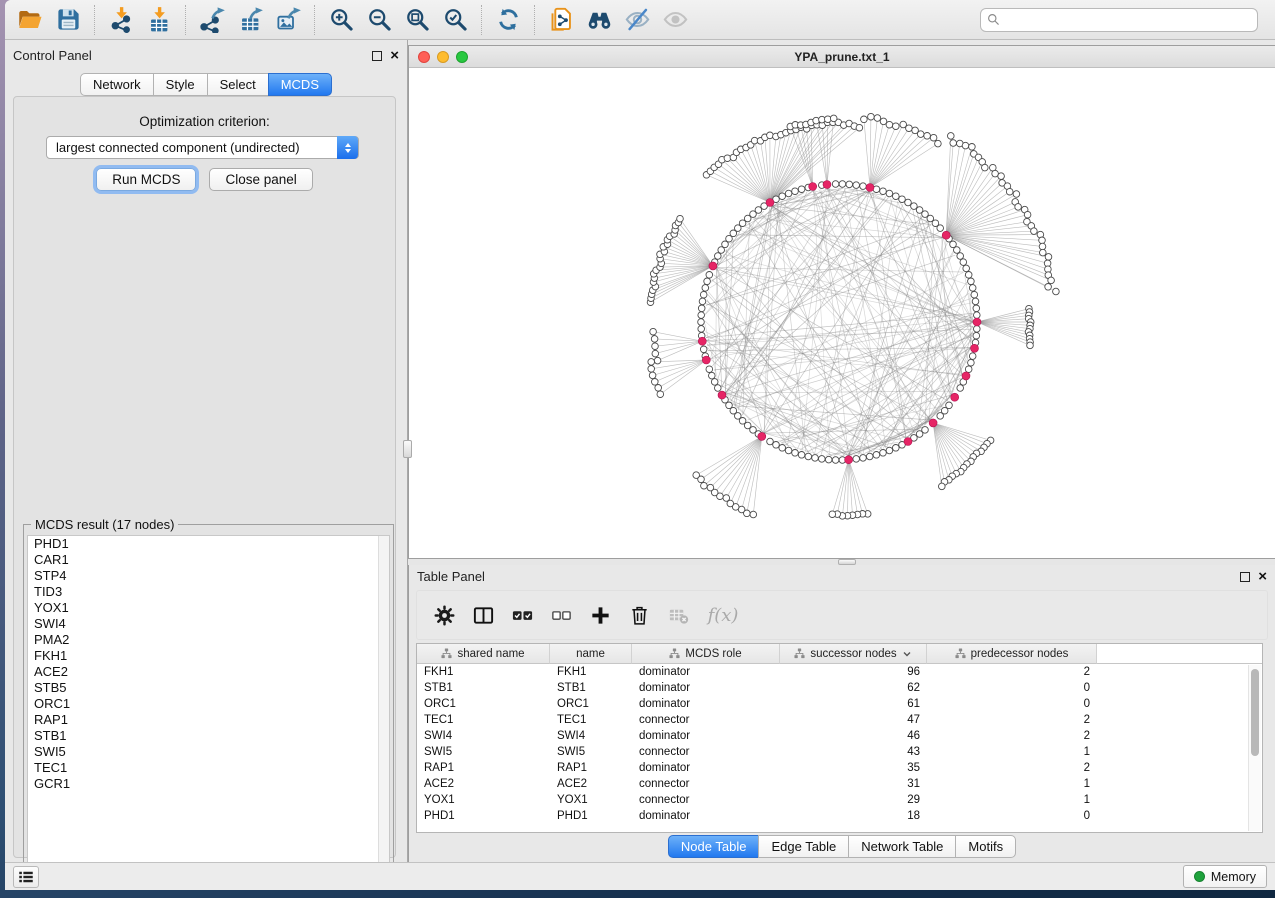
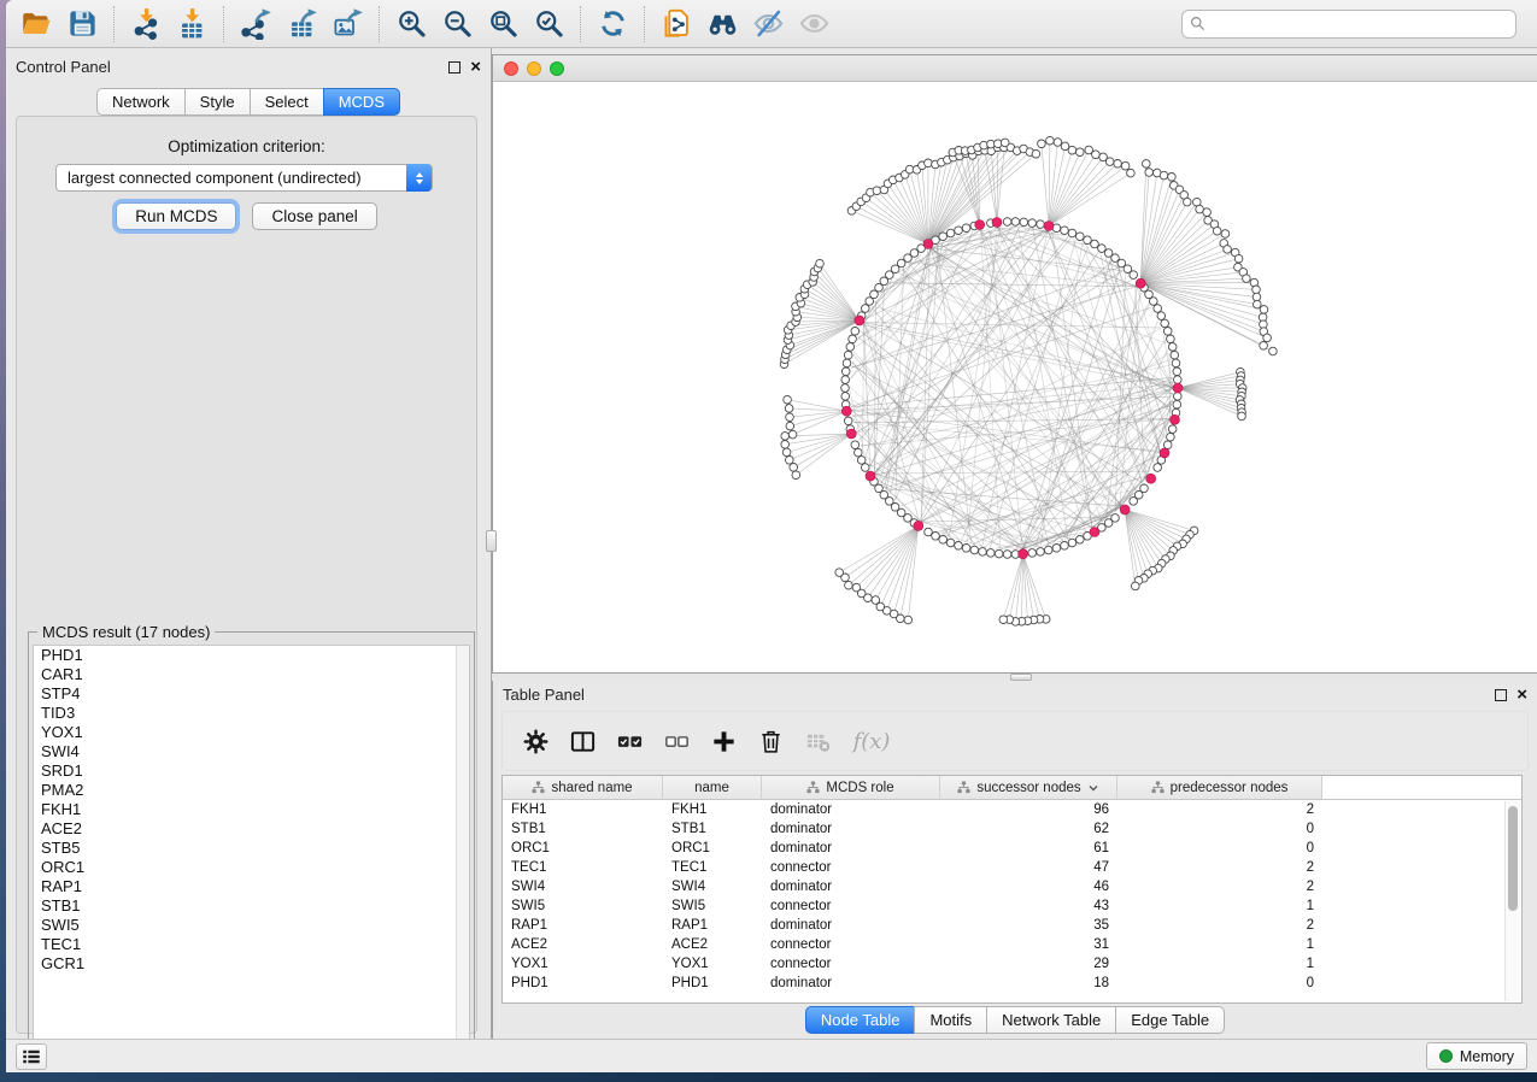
  Control Panel
  ×
  Network
  Style
  Select
  MCDS
  Optimization criterion:
  largest connected component (undirected)
  Run MCDS
  Close panel
  MCDS result (17 nodes)
  PHD1
  CAR1
  STP4
  TID3
  YOX1
  SWI4
+ SRD1
  PMA2
  FKH1
  ACE2
  STB5
  ORC1
  RAP1
  STB1
  SWI5
  TEC1
  GCR1
- YPA_prune.txt_1
  Table Panel
  ×
  f(x)
  shared name
  name
  MCDS role
  successor nodes
  predecessor nodes
  FKH1
  FKH1
  dominator
  96
  2
  STB1
  STB1
  dominator
  62
  0
  ORC1
  ORC1
  dominator
  61
  0
  TEC1
  TEC1
  connector
  47
  2
  SWI4
  SWI4
  dominator
  46
  2
  SWI5
  SWI5
  connector
  43
  1
  RAP1
  RAP1
  dominator
  35
  2
  ACE2
  ACE2
  connector
  31
  1
  YOX1
  YOX1
  connector
  29
  1
  PHD1
  PHD1
  dominator
  18
  0
  Node Table
- Edge Table
+ Motifs
  Network Table
- Motifs
+ Edge Table
  Memory
